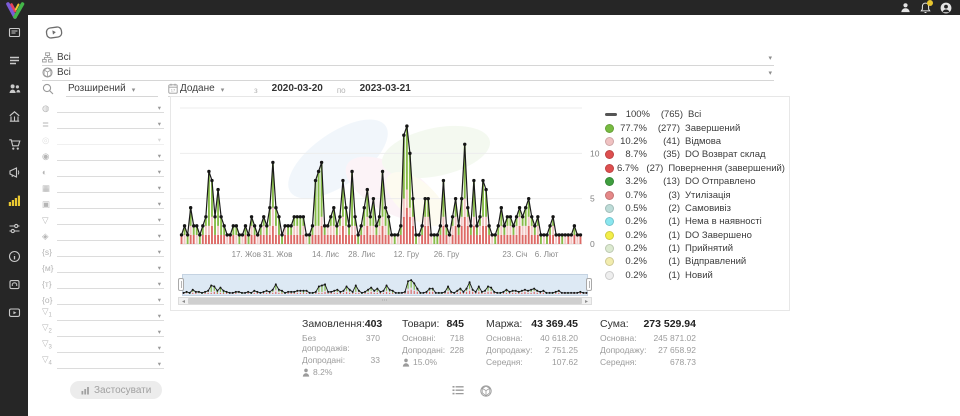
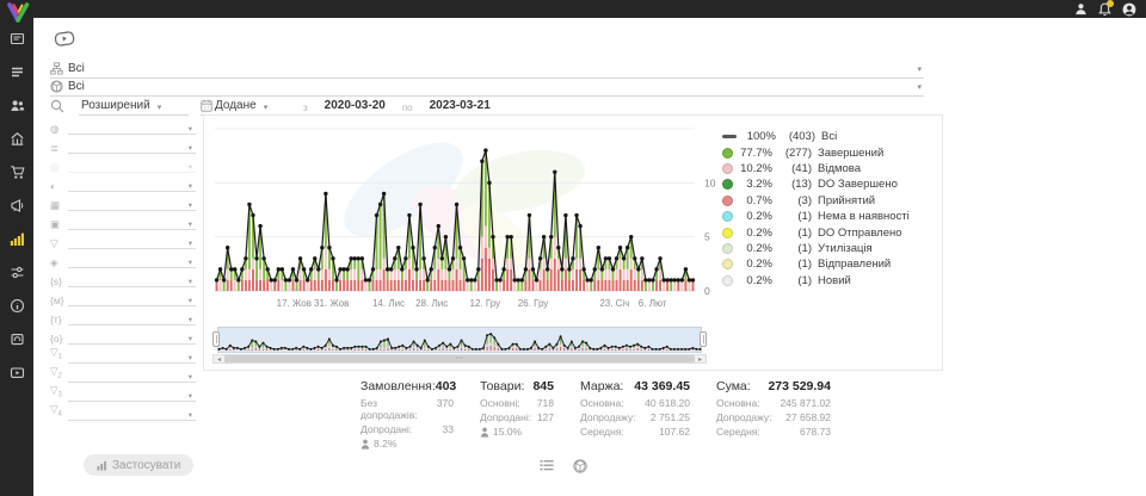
  Всі
  Всі
  Розширений
  Додане
  з
  2020-03-20
  по
  2023-03-21
  ◍
  ≣
- ◉
  ◐
  ▦
  ▣
  ▽
  ◈
  {s}
  {м}
  {т}
  {о}
  Застосувати
  0
  5
  10
  17. Жов
  31. Жов
  14. Лис
  28. Лис
  12. Гру
  26. Гру
  23. Січ
  6. Лют
  100%
- (765)
+ (403)
  Всі
  77.7%
  (277)
  Завершений
  10.2%
  (41)
  Відмова
- 8.7%
- (35)
- DO Возврат склад
- 6.7%
- (27)
- Повернення (завершений)
  3.2%
  (13)
- DO Отправлено
+ DO Завершено
  0.7%
  (3)
- Утилізація
+ Прийнятий
- 0.5%
- (2)
- Самовивіз
  0.2%
  (1)
  Нема в наявності
  0.2%
  (1)
- DO Завершено
+ DO Отправлено
  0.2%
  (1)
- Прийнятий
+ Утилізація
  0.2%
  (1)
  Відправлений
  0.2%
  (1)
  Новий
  Замовлення:
  403
  Без допродажів:
  370
  Допродані:
  33
  8.2%
  Товари:
  845
  Основні:
  718
  Допродані:
- 228
+ 127
  15.0%
  Маржа:
  43 369.45
  Основна:
  40 618.20
  Допродажу:
  2 751.25
  Середня:
  107.62
  Сума:
  273 529.94
  Основна:
  245 871.02
  Допродажу:
  27 658.92
  Середня:
  678.73
